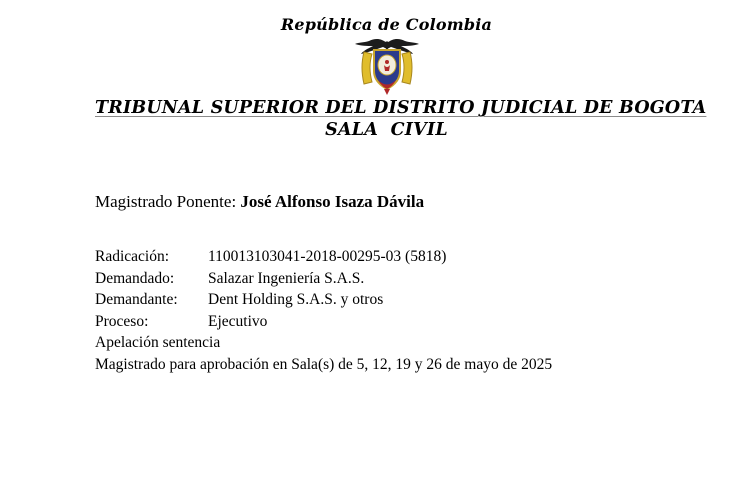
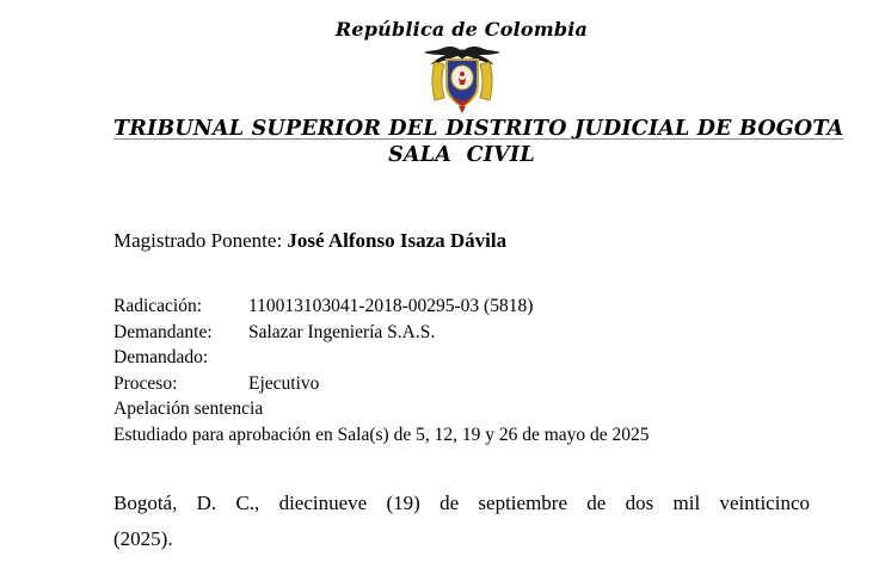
  República de Colombia
  TRIBUNAL SUPERIOR DEL DISTRITO JUDICIAL DE BOGOTA
  SALA CIVIL
  Magistrado Ponente: José Alfonso Isaza Dávila
  Radicación:
  110013103041-2018-00295-03 (5818)
- Demandado:
+ Demandante:
  Salazar Ingeniería S.A.S.
- Demandante:
+ Demandado:
- Dent Holding S.A.S. y otros
  Proceso:
  Ejecutivo
  Apelación sentencia
- Magistrado para aprobación en Sala(s) de 5, 12, 19 y 26 de mayo de 2025
+ Estudiado para aprobación en Sala(s) de 5, 12, 19 y 26 de mayo de 2025
+ Bogotá, D. C., diecinueve (19) de septiembre de dos mil veinticinco
+ (2025).
